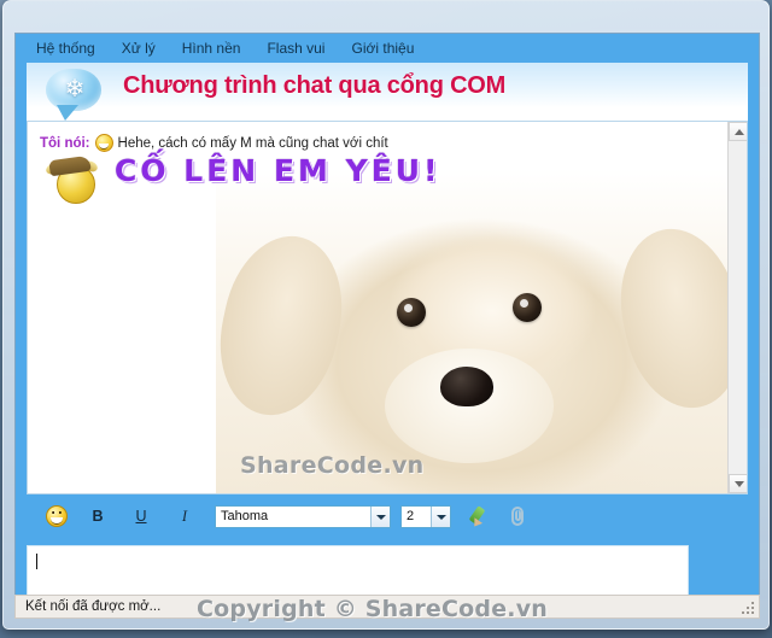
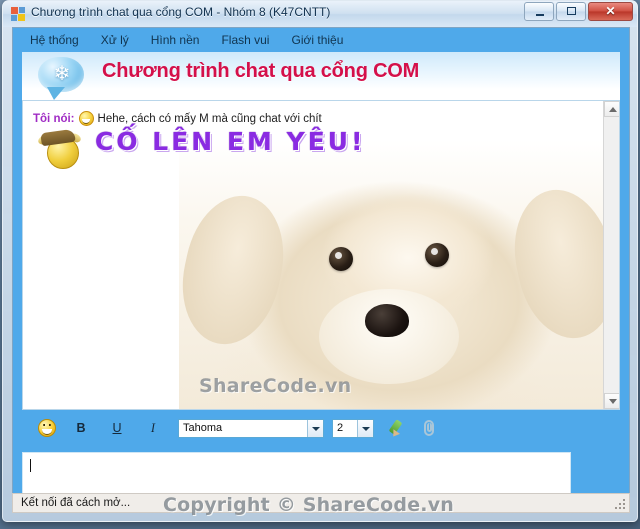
+ Chương trình chat qua cổng COM - Nhóm 8 (K47CNTT)
+ ✕
  Hệ thống
  Xử lý
  Hình nền
  Flash vui
  Giới thiệu
  ❄
  Chương trình chat qua cổng COM
  ShareCode.vn
  Tôi nói:
  Hehe, cách có mấy M mà cũng chat với chít
  CỐ LÊN EM YÊU!
  B
  U
  I
  Tahoma
  2
- Kết nối đã được mở...
+ Kết nối đã cách mở...
  Copyright © ShareCode.vn
